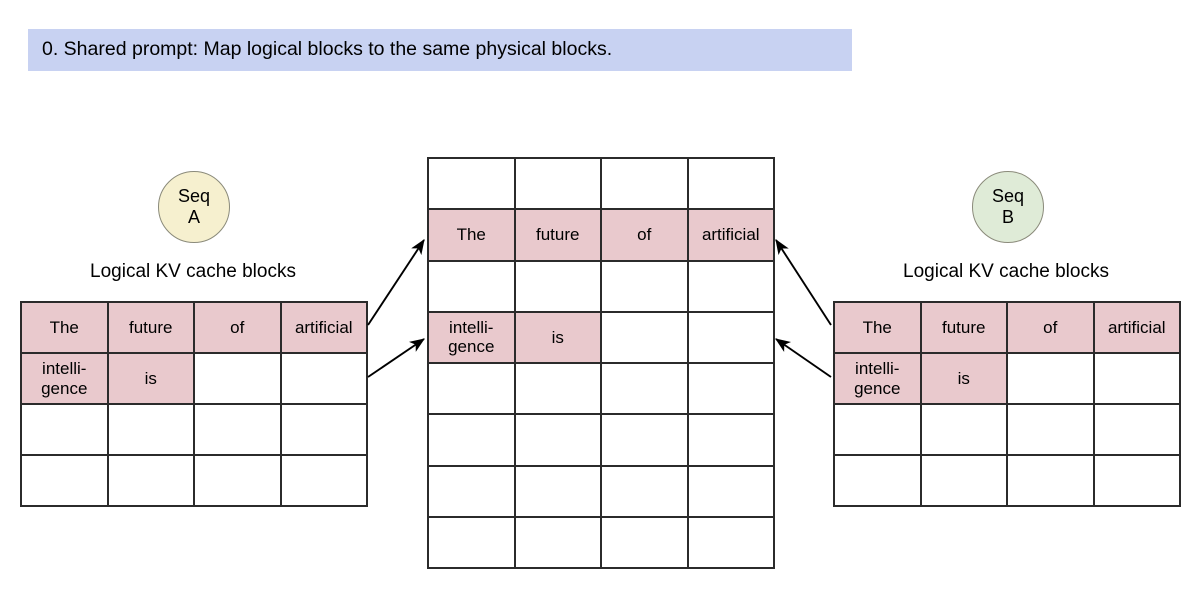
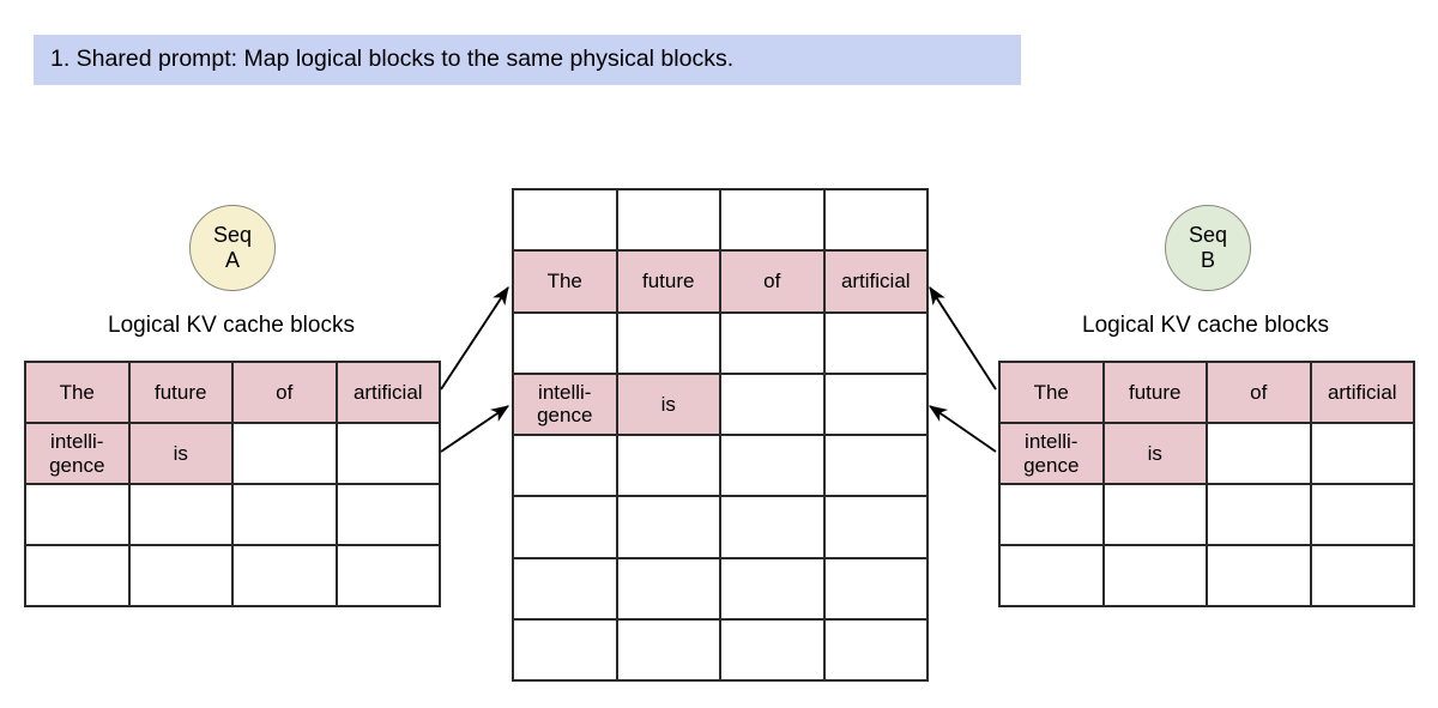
- 0. Shared prompt: Map logical blocks to the same physical blocks.
+ 1. Shared prompt: Map logical blocks to the same physical blocks.
  Logical KV cache blocks
  Logical KV cache blocks
  Seq
  A
  Seq
  B
  The
  future
  of
  artificial
  intelli-
  gence
  is
  The
  future
  of
  artificial
  intelli-
  gence
  is
  The
  future
  of
  artificial
  intelli-
  gence
  is
